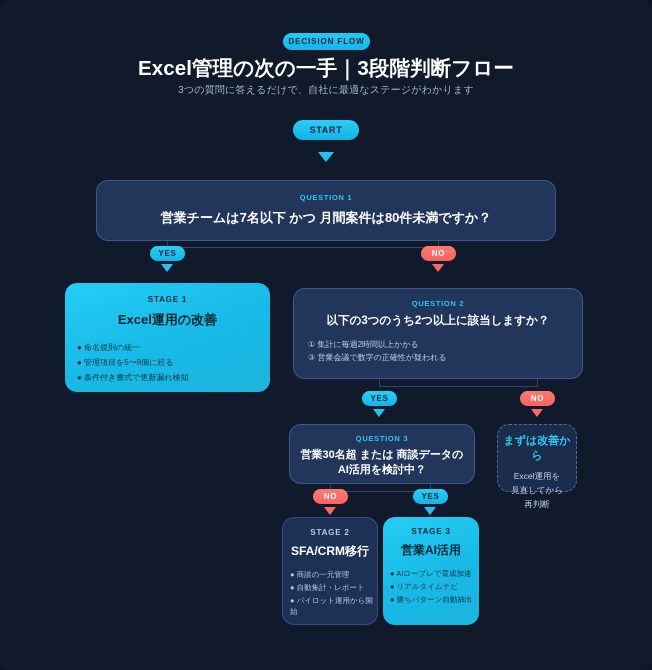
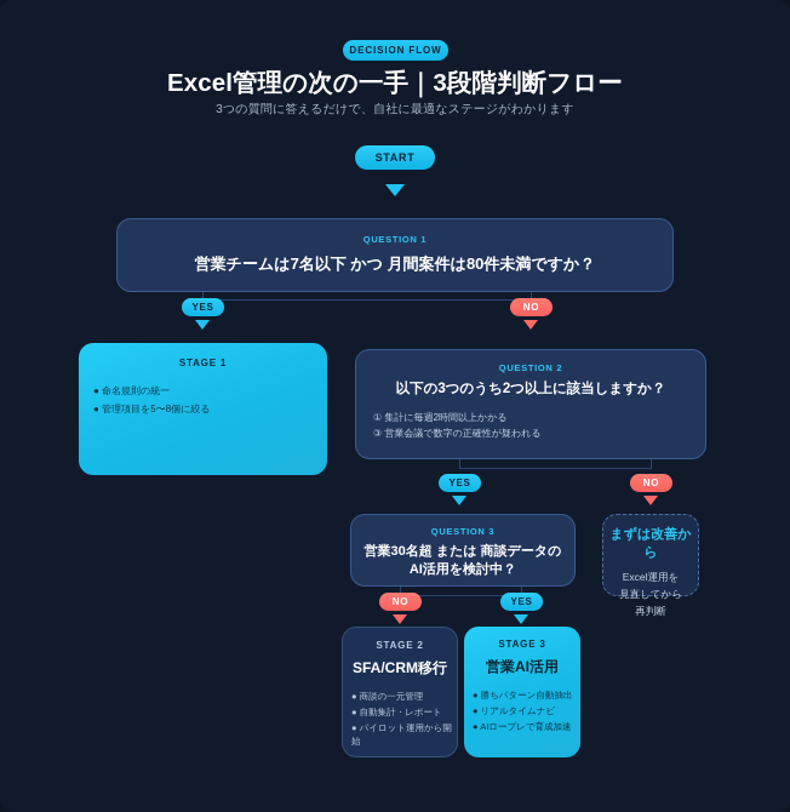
  DECISION FLOW
  Excel管理の次の一手｜3段階判断フロー
  3つの質問に答えるだけで、自社に最適なステージがわかります
  START
  QUESTION 1
  営業チームは7名以下 かつ 月間案件は80件未満ですか？
  YES
  NO
  STAGE 1
- Excel運用の改善
  ● 命名規則の統一
  ● 管理項目を5〜8個に絞る
- ● 条件付き書式で更新漏れ検知
  QUESTION 2
  以下の3つのうち2つ以上に該当しますか？
  ① 集計に毎週2時間以上かかる
  ③ 営業会議で数字の正確性が疑われる
  YES
  NO
  まずは改善から
  Excel運用を
  見直してから
  再判断
  QUESTION 3
  営業30名超 または 商談データのAI活用を検討中？
  NO
  YES
  STAGE 2
  SFA/CRM移行
  ● 商談の一元管理
  ● 自動集計・レポート
  ● パイロット運用から開始
  STAGE 3
  営業AI活用
- ● AIロープレで育成加速
+ ● 勝ちパターン自動抽出
  ● リアルタイムナビ
- ● 勝ちパターン自動抽出
+ ● AIロープレで育成加速
